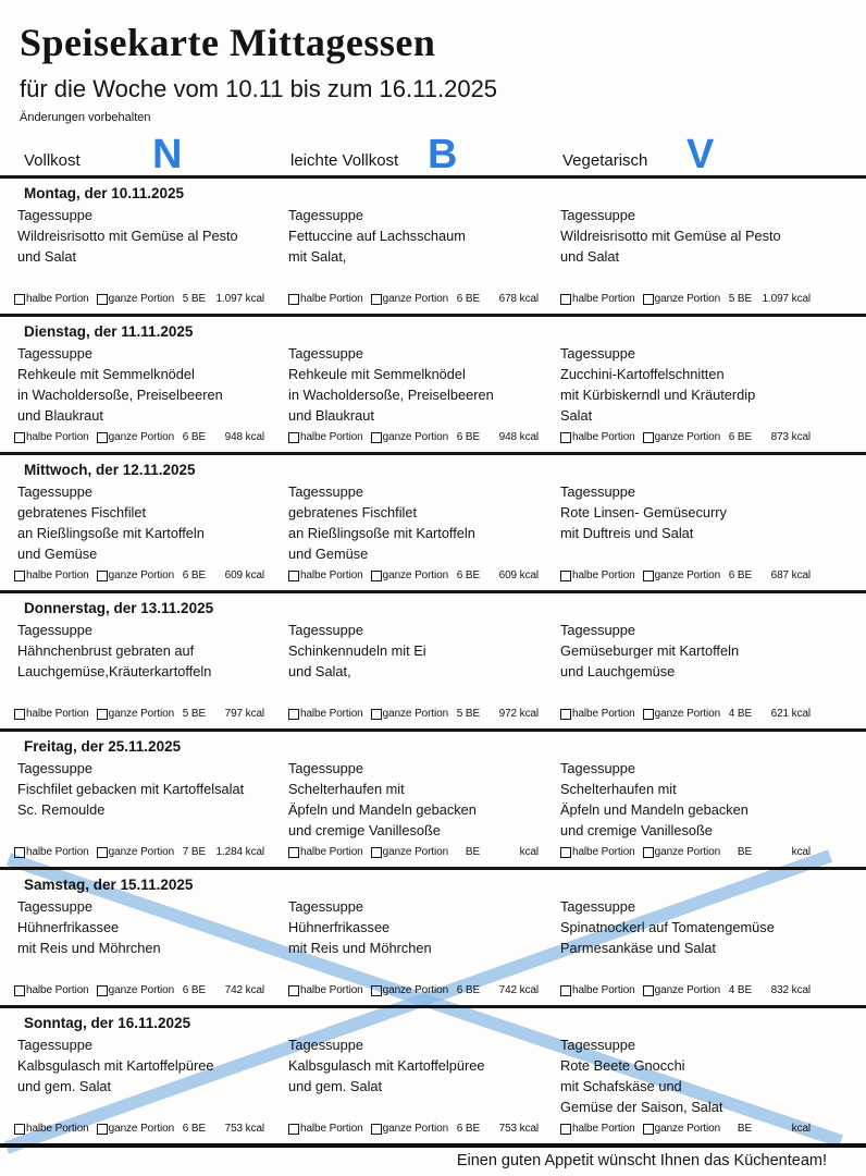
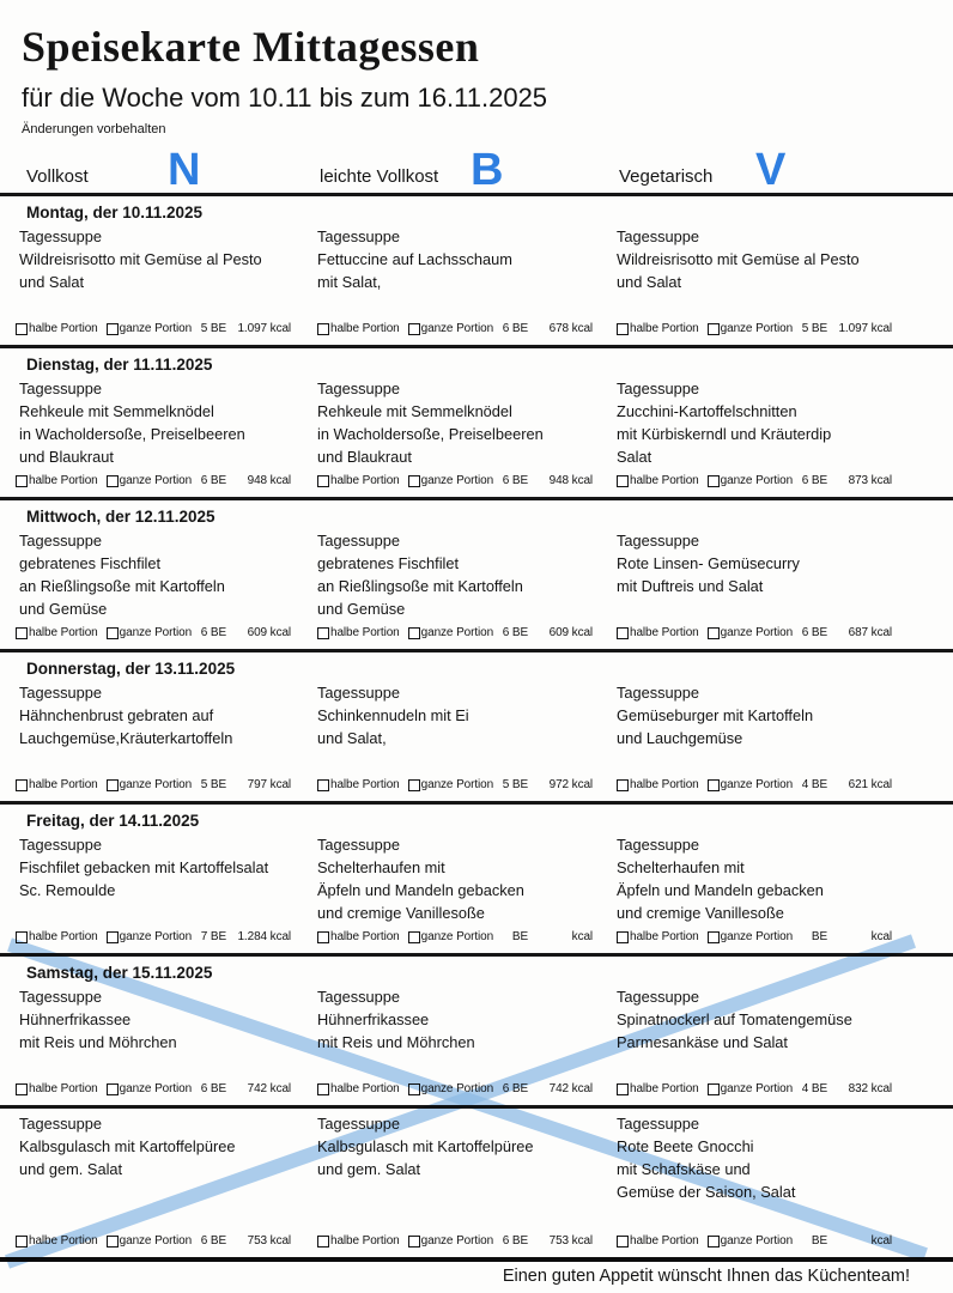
  Speisekarte Mittagessen
  für die Woche vom 10.11 bis zum 16.11.2025
  Änderungen vorbehalten
  Vollkost
  N
  leichte Vollkost
  B
  Vegetarisch
  V
  Montag, der 10.11.2025
  Tagessuppe
  Wildreisrisotto mit Gemüse al Pesto
  und Salat
  Tagessuppe
  Fettuccine auf Lachsschaum
  mit Salat,
  Tagessuppe
  Wildreisrisotto mit Gemüse al Pesto
  und Salat
  halbe Portion
  ganze Portion
  5 BE
  1.097 kcal
  halbe Portion
  ganze Portion
  6 BE
  678 kcal
  halbe Portion
  ganze Portion
  5 BE
  1.097 kcal
  Dienstag, der 11.11.2025
  Tagessuppe
  Rehkeule mit Semmelknödel
  in Wacholdersoße, Preiselbeeren
  und Blaukraut
  Tagessuppe
  Rehkeule mit Semmelknödel
  in Wacholdersoße, Preiselbeeren
  und Blaukraut
  Tagessuppe
  Zucchini-Kartoffelschnitten
  mit Kürbiskerndl und Kräuterdip
  Salat
  halbe Portion
  ganze Portion
  6 BE
  948 kcal
  halbe Portion
  ganze Portion
  6 BE
  948 kcal
  halbe Portion
  ganze Portion
  6 BE
  873 kcal
  Mittwoch, der 12.11.2025
  Tagessuppe
  gebratenes Fischfilet
  an Rießlingsoße mit Kartoffeln
  und Gemüse
  Tagessuppe
  gebratenes Fischfilet
  an Rießlingsoße mit Kartoffeln
  und Gemüse
  Tagessuppe
  Rote Linsen- Gemüsecurry
  mit Duftreis und Salat
  halbe Portion
  ganze Portion
  6 BE
  609 kcal
  halbe Portion
  ganze Portion
  6 BE
  609 kcal
  halbe Portion
  ganze Portion
  6 BE
  687 kcal
  Donnerstag, der 13.11.2025
  Tagessuppe
  Hähnchenbrust gebraten auf
  Lauchgemüse,Kräuterkartoffeln
  Tagessuppe
  Schinkennudeln mit Ei
  und Salat,
  Tagessuppe
  Gemüseburger mit Kartoffeln
  und Lauchgemüse
  halbe Portion
  ganze Portion
  5 BE
  797 kcal
  halbe Portion
  ganze Portion
  5 BE
  972 kcal
  halbe Portion
  ganze Portion
  4 BE
  621 kcal
- Freitag, der 25.11.2025
+ Freitag, der 14.11.2025
  Tagessuppe
  Fischfilet gebacken mit Kartoffelsalat
  Sc. Remoulde
  Tagessuppe
  Schelterhaufen mit
  Äpfeln und Mandeln gebacken
  und cremige Vanillesoße
  Tagessuppe
  Schelterhaufen mit
  Äpfeln und Mandeln gebacken
  und cremige Vanillesoße
  halbe Portion
  ganze Portion
  7 BE
  1.284 kcal
  halbe Portion
  ganze Portion
  BE
  kcal
  halbe Portion
  ganze Portion
  BE
  kcal
  Samstag, der 15.11.2025
  Tagessuppe
  Hühnerfrikassee
  mit Reis und Möhrchen
  Tagessuppe
  Hühnerfrikassee
  mit Reis und Möhrchen
  Tagessuppe
  Spinatnockerl auf Tomatengemüse
  Parmesankäse und Salat
  halbe Portion
  ganze Portion
  6 BE
  742 kcal
  halbe Portion
  ganze Portion
  6 BE
  742 kcal
  halbe Portion
  ganze Portion
  4 BE
  832 kcal
- Sonntag, der 16.11.2025
  Tagessuppe
  Kalbsgulasch mit Kartoffelpüree
  und gem. Salat
  Tagessuppe
  Kalbsgulasch mit Kartoffelpüree
  und gem. Salat
  Tagessuppe
  Rote Beete Gnocchi
  mit Schafskäse und
  Gemüse der Saison, Salat
  halbe Portion
  ganze Portion
  6 BE
  753 kcal
  halbe Portion
  ganze Portion
  6 BE
  753 kcal
  halbe Portion
  ganze Portion
  BE
  kcal
  Einen guten Appetit wünscht Ihnen das Küchenteam!
